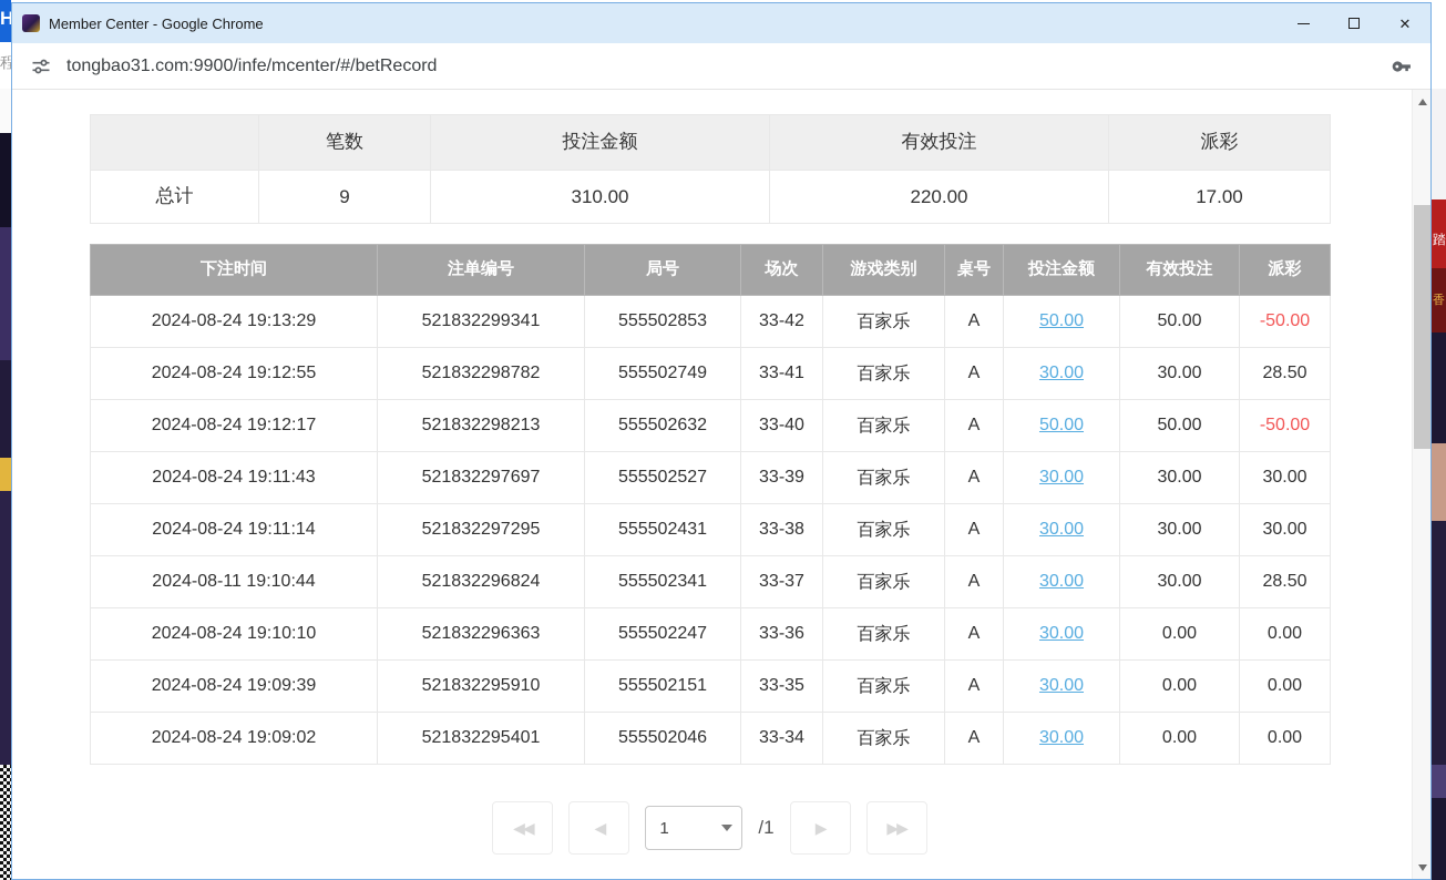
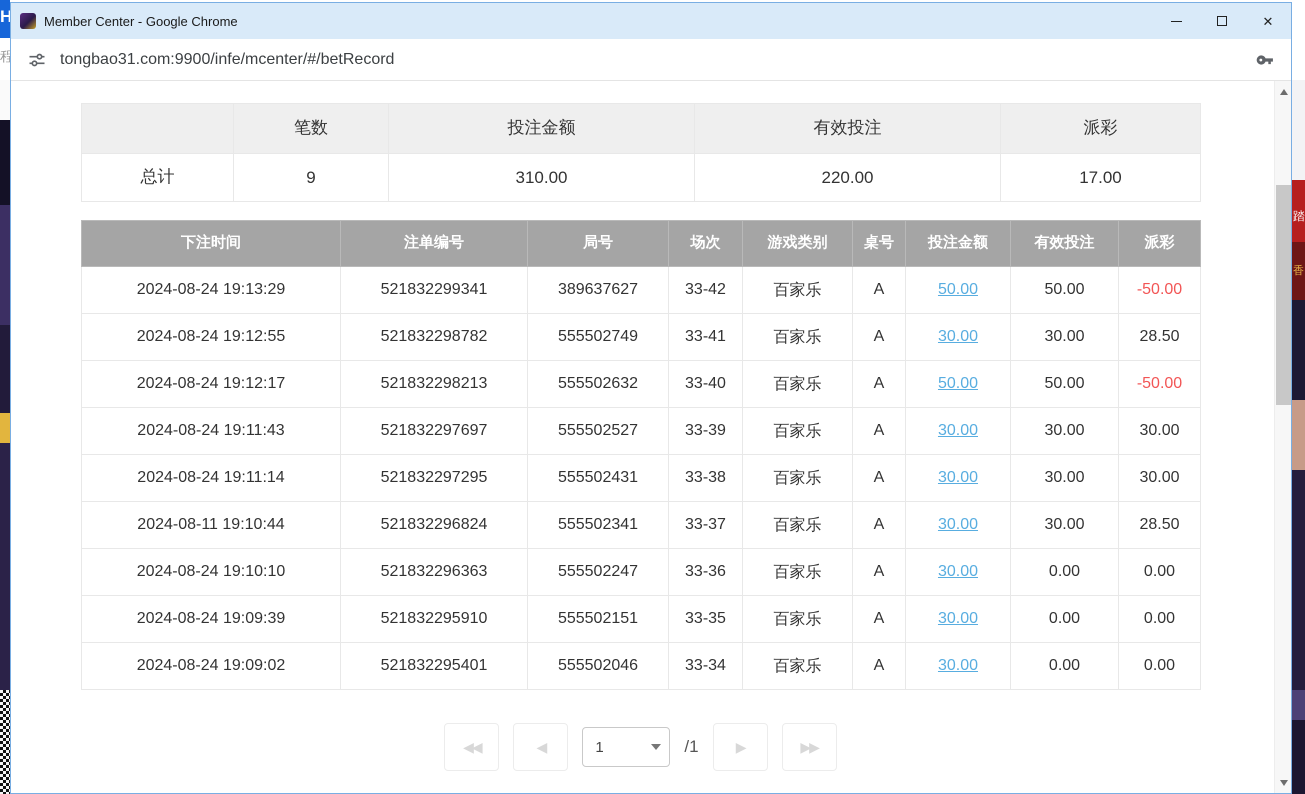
  H
  程
  踏
  香
  Member Center - Google Chrome
  ✕
  tongbao31.com:9900/infe/mcenter/#/betRecord
  	笔数	投注金额	有效投注	派彩
  总计	9	310.00	220.00	17.00
  下注时间	注单编号	局号	场次	游戏类别	桌号	投注金额	有效投注	派彩
- 2024-08-24 19:13:29	521832299341	555502853	33-42	百家乐	A	50.00	50.00	-50.00
+ 2024-08-24 19:13:29	521832299341	389637627	33-42	百家乐	A	50.00	50.00	-50.00
  2024-08-24 19:12:55	521832298782	555502749	33-41	百家乐	A	30.00	30.00	28.50
  2024-08-24 19:12:17	521832298213	555502632	33-40	百家乐	A	50.00	50.00	-50.00
  2024-08-24 19:11:43	521832297697	555502527	33-39	百家乐	A	30.00	30.00	30.00
  2024-08-24 19:11:14	521832297295	555502431	33-38	百家乐	A	30.00	30.00	30.00
  2024-08-11 19:10:44	521832296824	555502341	33-37	百家乐	A	30.00	30.00	28.50
  2024-08-24 19:10:10	521832296363	555502247	33-36	百家乐	A	30.00	0.00	0.00
  2024-08-24 19:09:39	521832295910	555502151	33-35	百家乐	A	30.00	0.00	0.00
  2024-08-24 19:09:02	521832295401	555502046	33-34	百家乐	A	30.00	0.00	0.00
  ◀◀
  ◀
  1
  /1
  ▶
  ▶▶
